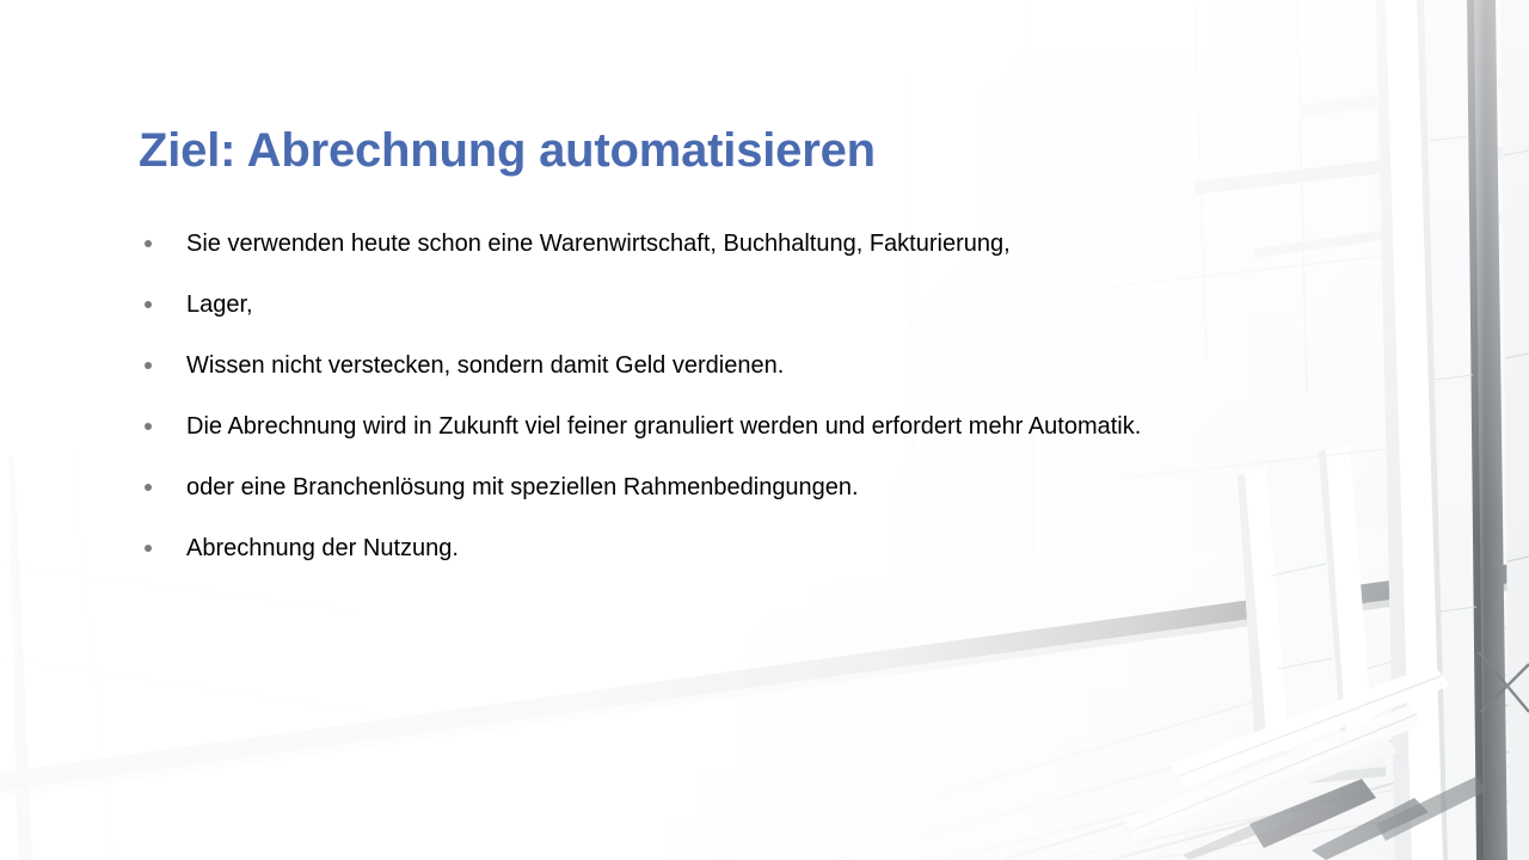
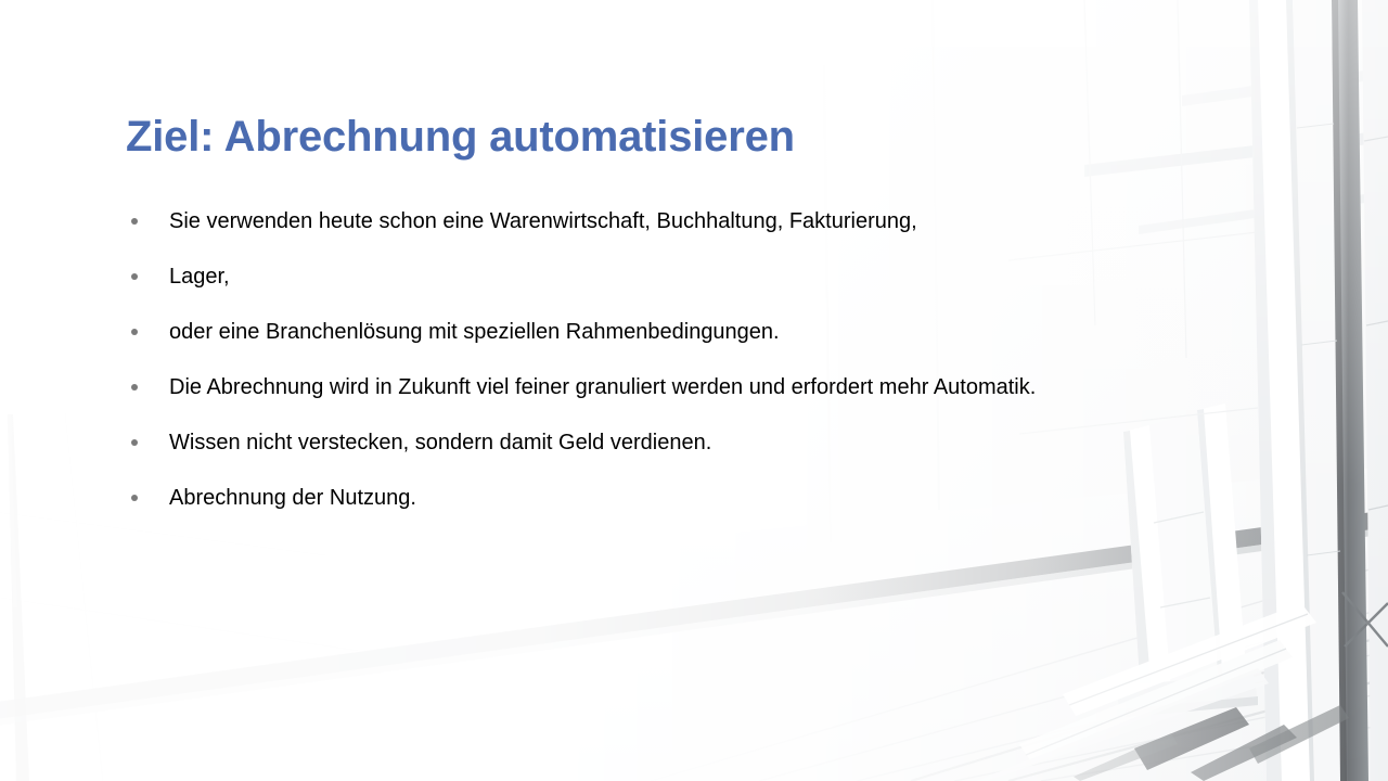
  Ziel: Abrechnung automatisieren
  Sie verwenden heute schon eine Warenwirtschaft, Buchhaltung, Fakturierung,
  Lager,
- Wissen nicht verstecken, sondern damit Geld verdienen.
+ oder eine Branchenlösung mit speziellen Rahmenbedingungen.
  Die Abrechnung wird in Zukunft viel feiner granuliert werden und erfordert mehr Automatik.
- oder eine Branchenlösung mit speziellen Rahmenbedingungen.
+ Wissen nicht verstecken, sondern damit Geld verdienen.
  Abrechnung der Nutzung.
